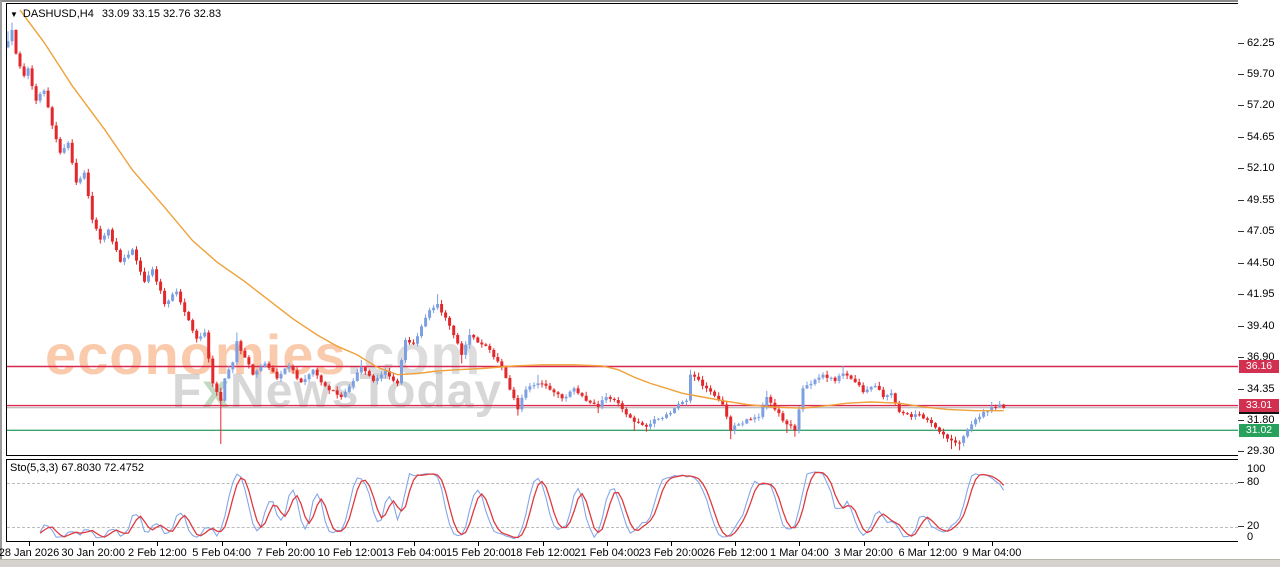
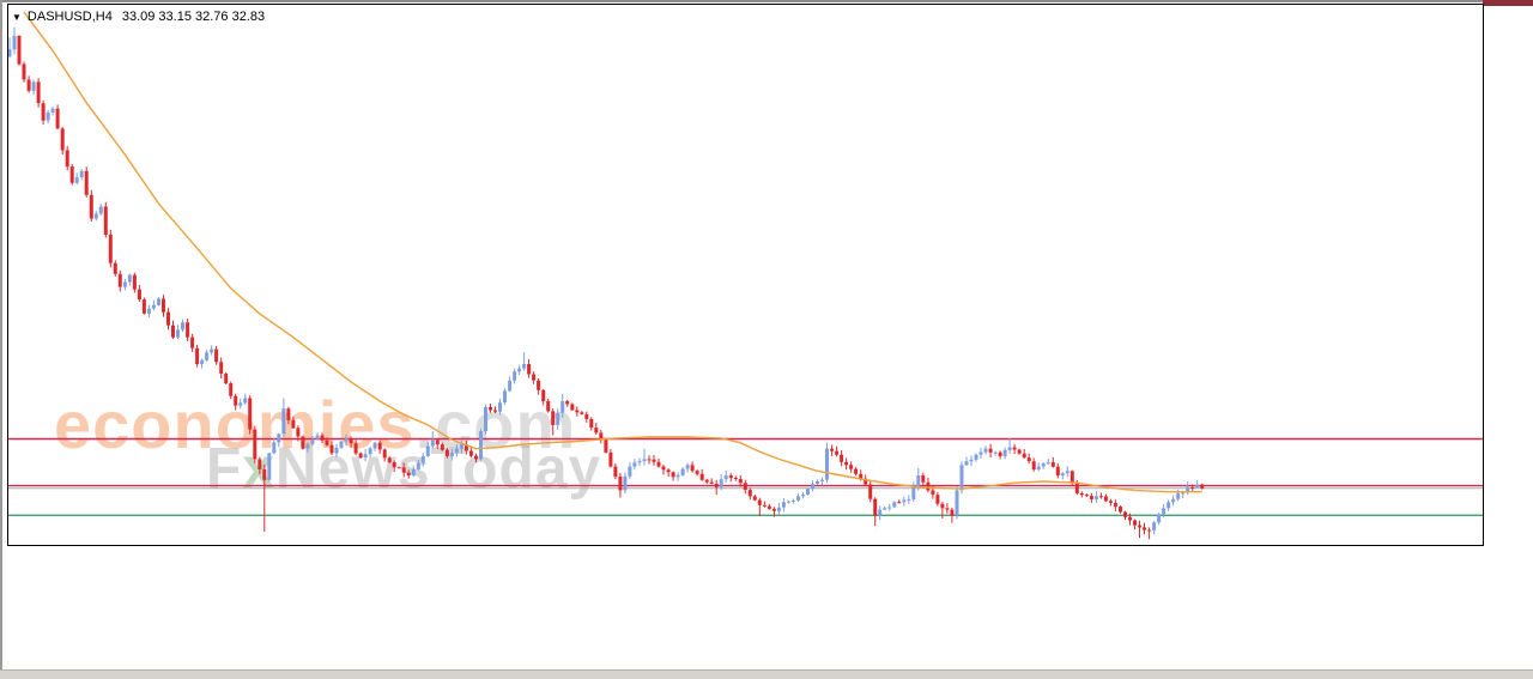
  economies com
  F NewToday
  ▼ DASHUSD,H4 33.09 33.15 32.76 32.83
- Sto(5,3,3) 67.8030 72.4752
- 62.25
- 59.70
- 57.20
- 54.65
- 52.10
- 49.55
- 47.05
- 44.50
- 41.95
- 39.40
- 36.90
- 34.35
- 31.80
- 29.30
- 36.16
- 33.01
- 31.02
- 100
- 80
- 20
- 0
- 28 Jan 2026
- 30 Jan 20:00
- 2 Feb 12:00
- 5 Feb 04:00
- 7 Feb 20:00
- 10 Feb 12:00
- 13 Feb 04:00
- 15 Feb 20:00
- 18 Feb 12:00
- 21 Feb 04:00
- 23 Feb 20:00
- 26 Feb 12:00
- 1 Mar 04:00
- 3 Mar 20:00
- 6 Mar 12:00
- 9 Mar 04:00
